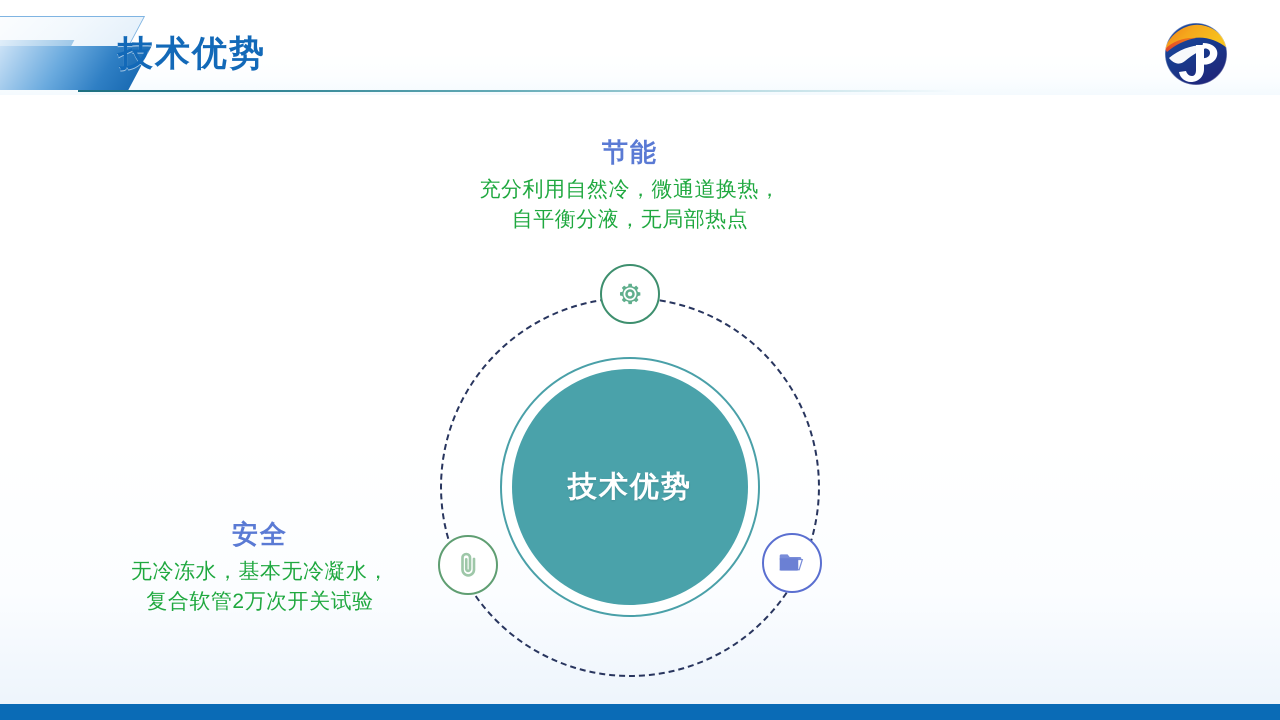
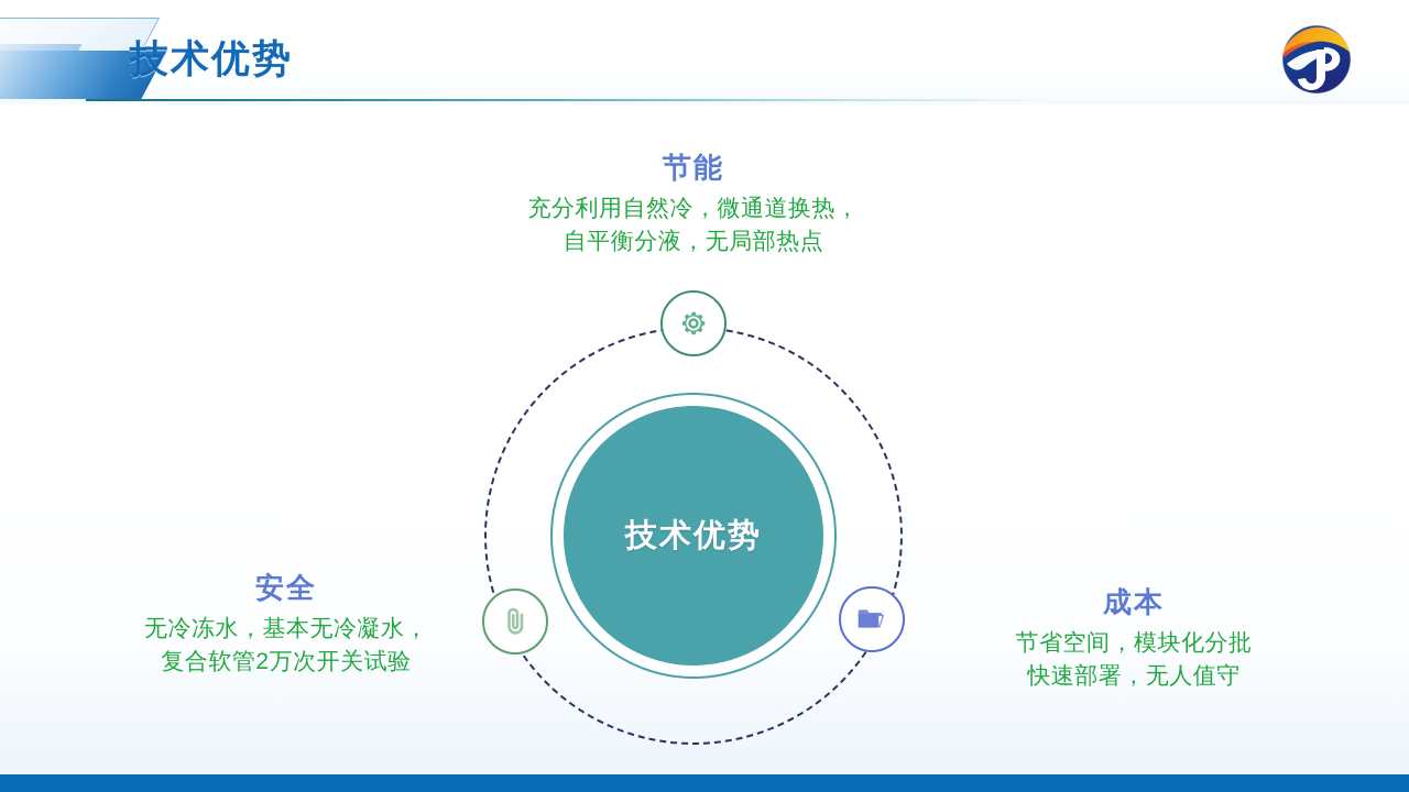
  技术优势
  节能
  充分利用自然冷，微通道换热，
  自平衡分液，无局部热点
  安全
  无冷冻水，基本无冷凝水，
  复合软管2万次开关试验
+ 成本
+ 节省空间，模块化分批
+ 快速部署，无人值守
  技术优势
